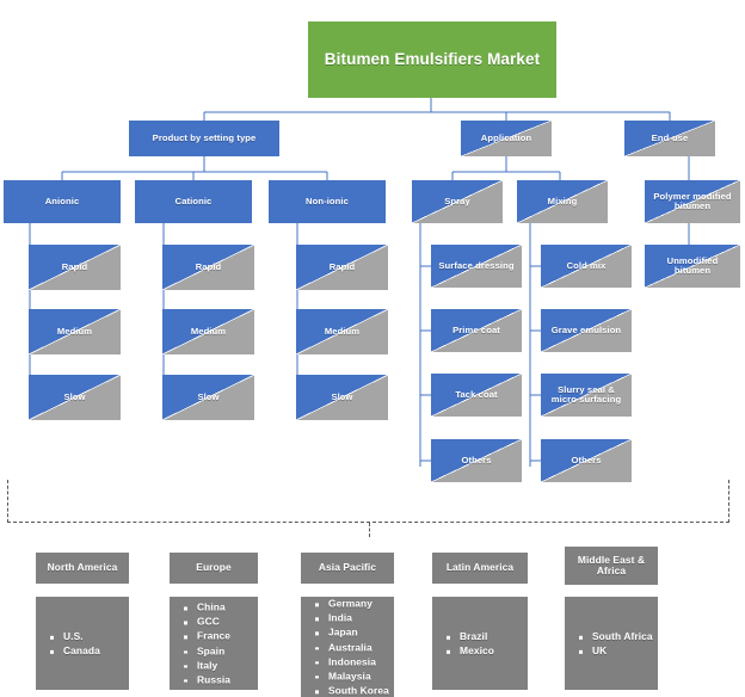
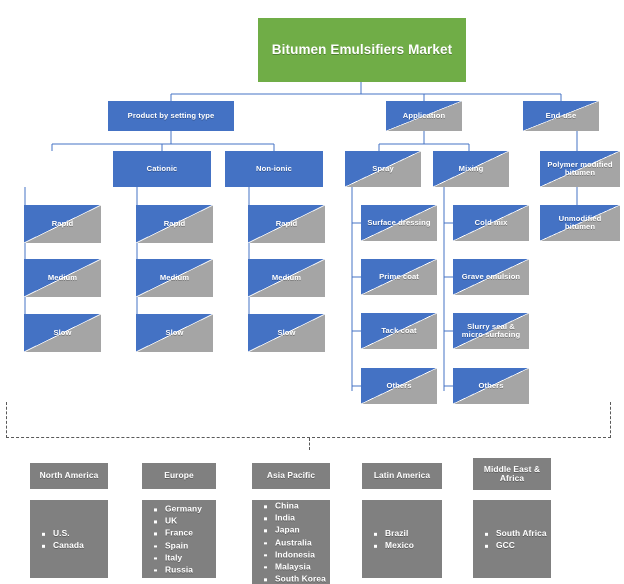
  Bitumen Emulsifiers Market
  Product by setting type
  Application
  End-use
- Anionic
  Cationic
  Non-ionic
  Rapid
  Medium
  Slow
  Rapid
  Medium
  Slow
  Rapid
  Medium
  Slow
  Spray
  Mixing
  Surface dressing
  Prime coat
  Tack coat
  Others
  Cold mix
  Grave emulsion
  Slurry seal & micro surfacing
  Others
  Polymer modified bitumen
  Unmodified bitumen
  North America
  U.S.
  Canada
  Europe
- China
+ Germany
- GCC
+ UK
  France
  Spain
  Italy
  Russia
  Asia Pacific
- Germany
+ China
  India
  Japan
  Australia
  Indonesia
  Malaysia
  South Korea
  Latin America
  Brazil
  Mexico
  Middle East & Africa
  South Africa
- UK
+ GCC
